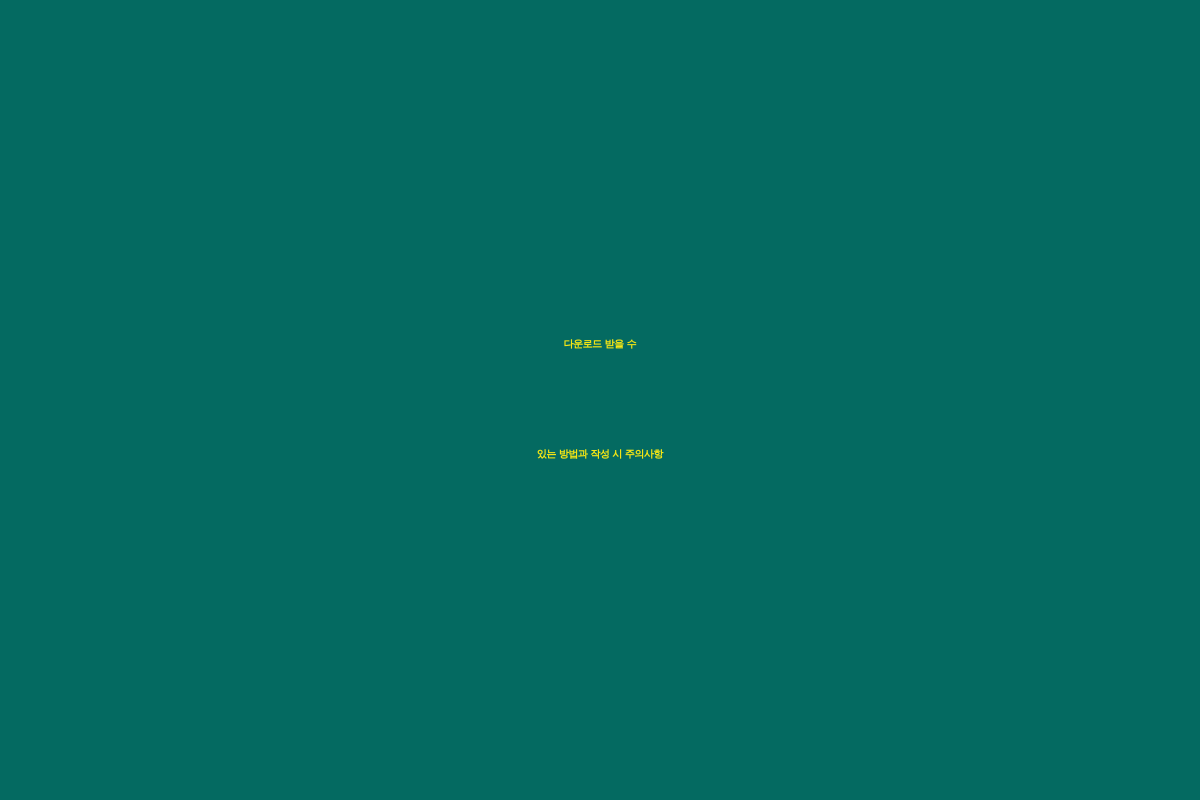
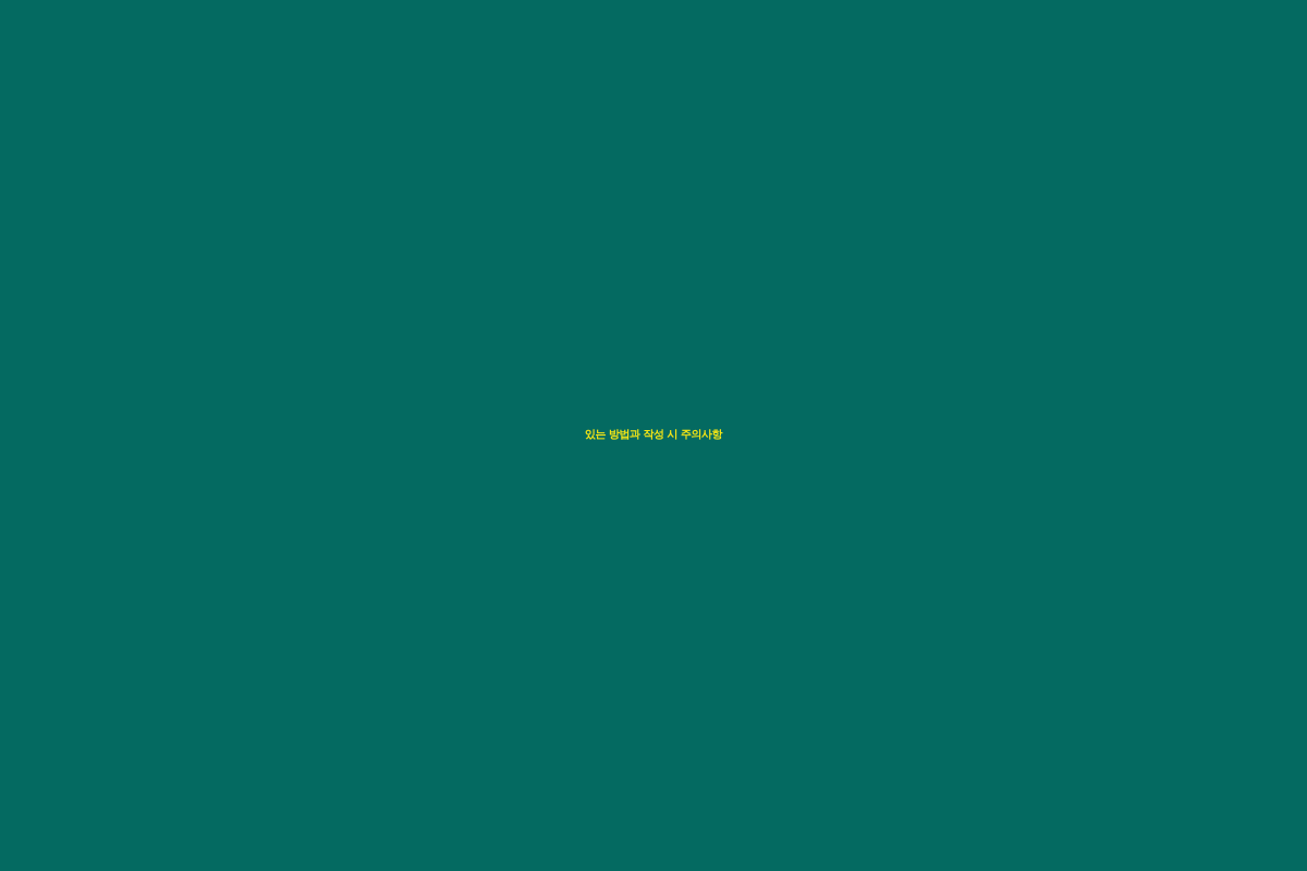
- 다운로드 받을 수
  있는 방법과 작성 시 주의사항
